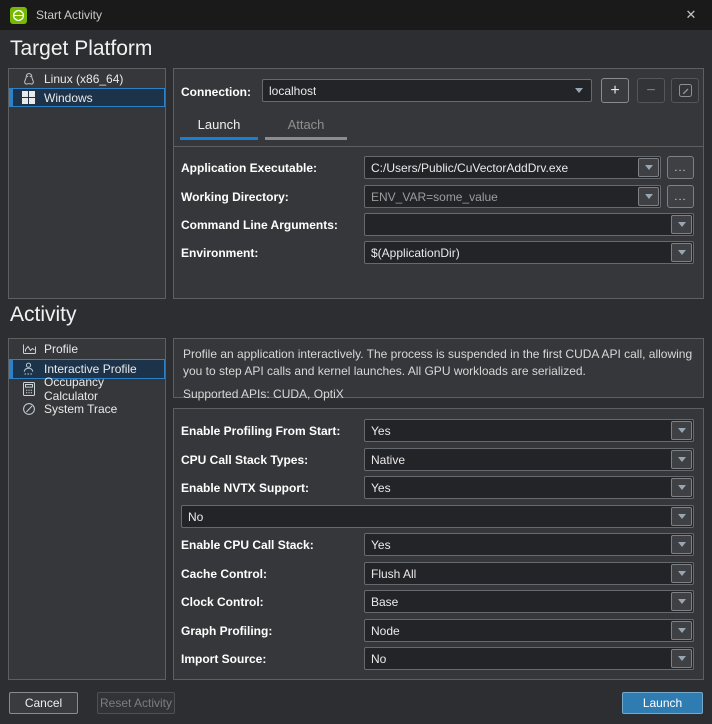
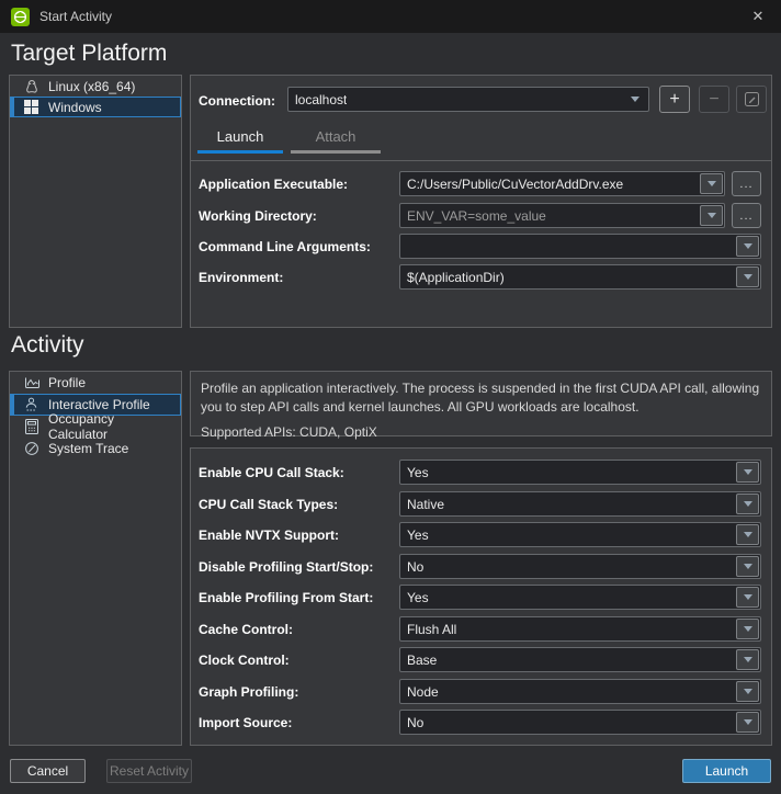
  Start Activity
  ✕
  Target Platform
  Linux (x86_64)
  Windows
  Connection:
  localhost
  +
  −
  Launch
  Attach
  Application Executable:
  C:/Users/Public/CuVectorAddDrv.exe
  ...
  Working Directory:
  ENV_VAR=some_value
  ...
  Command Line Arguments:
  Environment:
  $(ApplicationDir)
  Activity
  Profile
  Interactive Profile
  Occupancy Calculator
  System Trace
- Profile an application interactively. The process is suspended in the first CUDA API call, allowing you to step API calls and kernel launches. All GPU workloads are serialized.
+ Profile an application interactively. The process is suspended in the first CUDA API call, allowing you to step API calls and kernel launches. All GPU workloads are localhost.
  Supported APIs: CUDA, OptiX
- Enable Profiling From Start:
+ Enable CPU Call Stack:
  Yes
  CPU Call Stack Types:
  Native
  Enable NVTX Support:
  Yes
+ Disable Profiling Start/Stop:
  No
- Enable CPU Call Stack:
+ Enable Profiling From Start:
  Yes
  Cache Control:
  Flush All
  Clock Control:
  Base
  Graph Profiling:
  Node
  Import Source:
  No
  Cancel
  Reset Activity
  Launch
